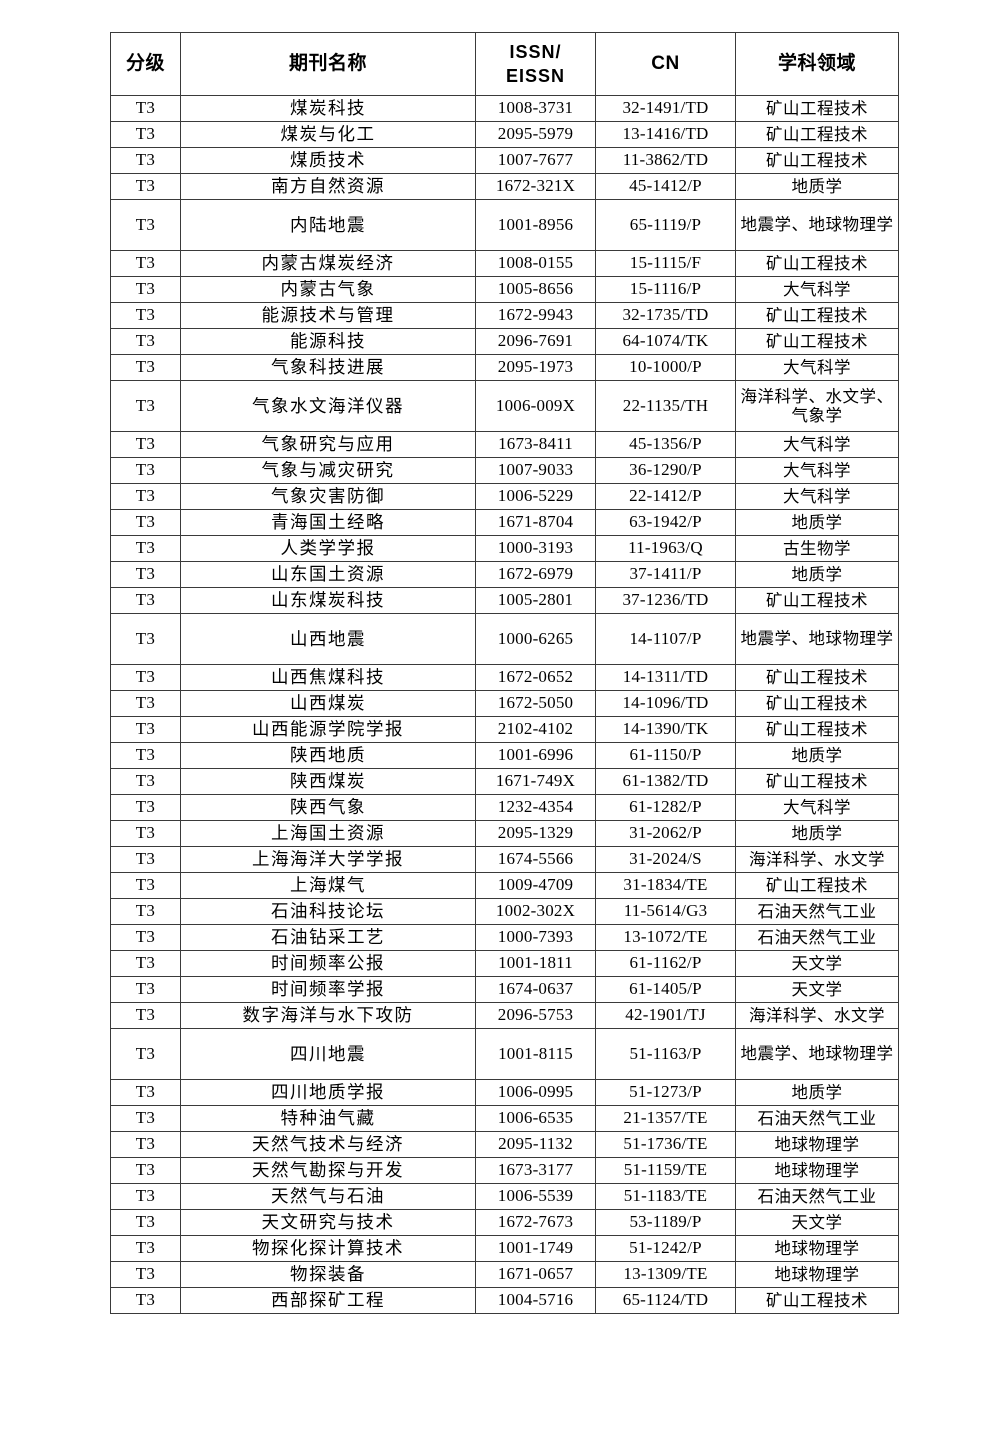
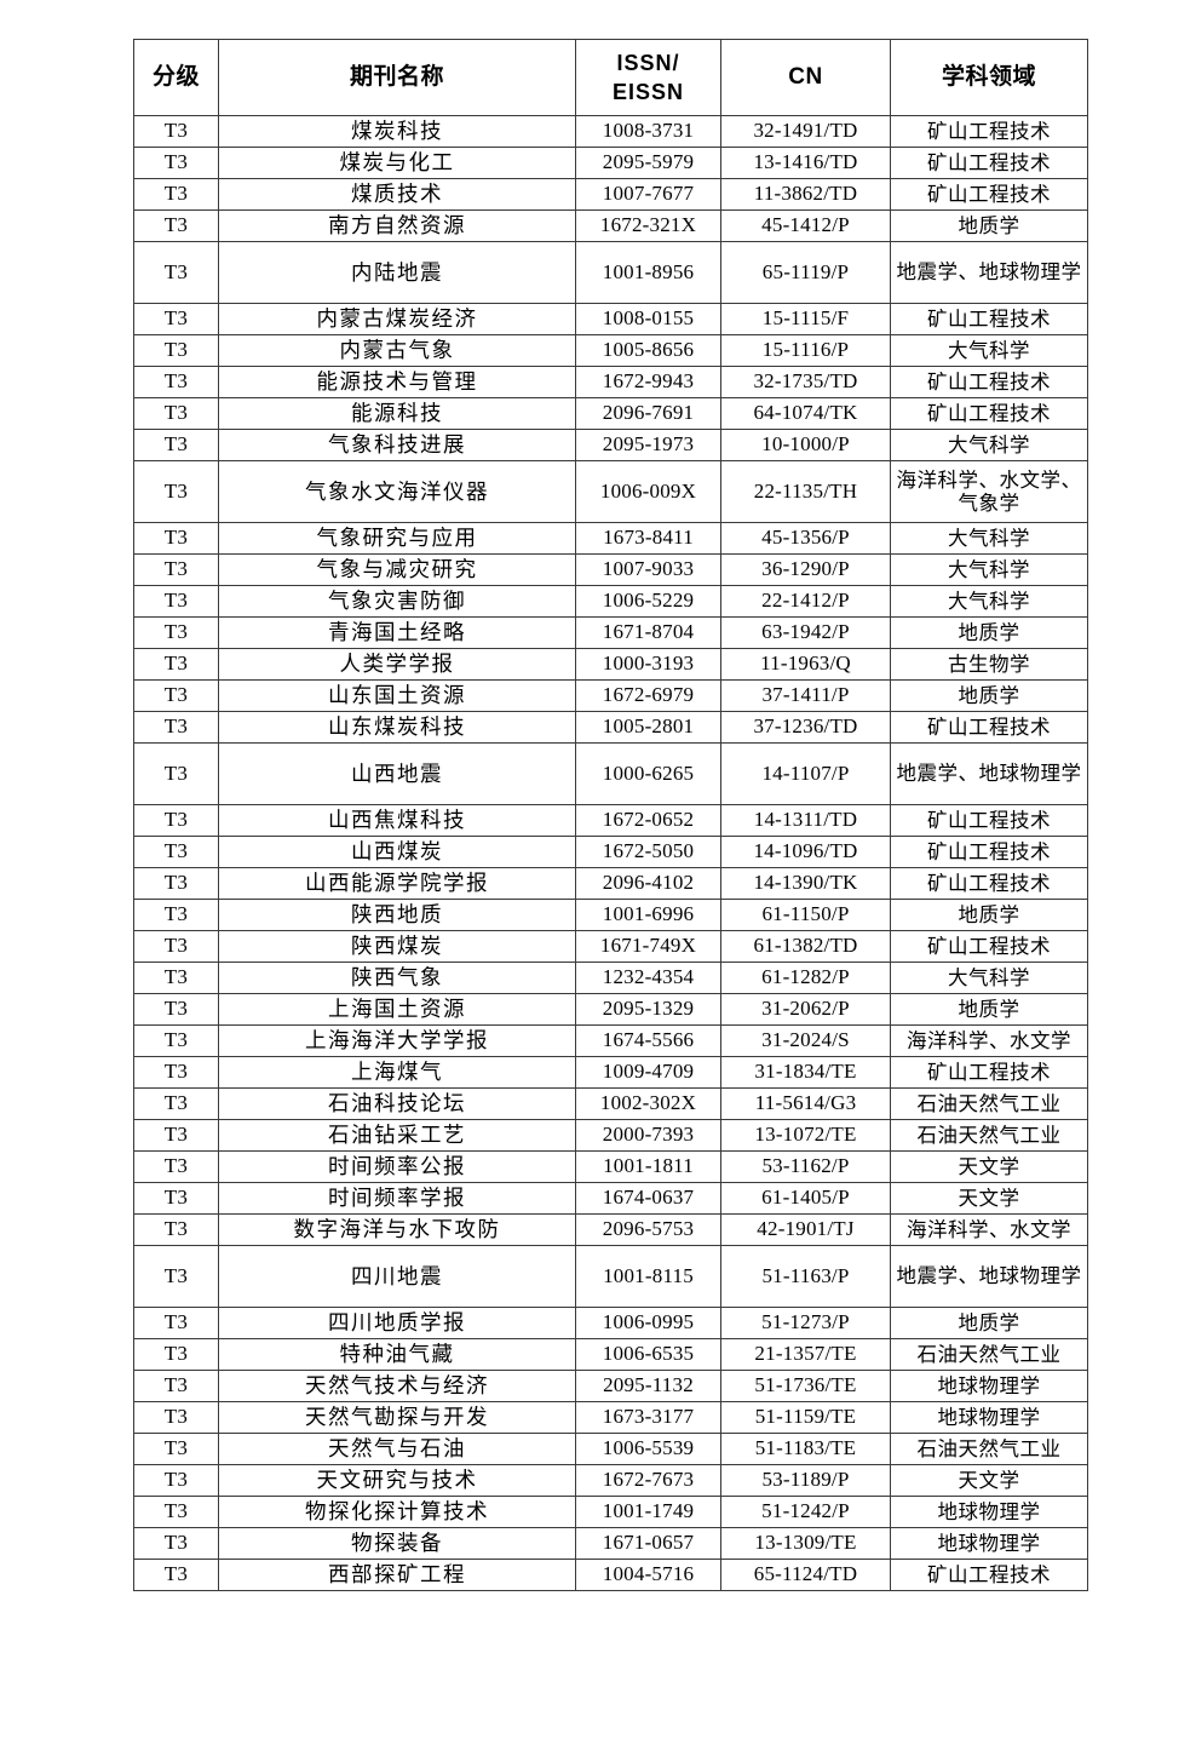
  分级	期刊名称	ISSN/ EISSN	CN	学科领域
  T3	煤炭科技	1008-3731	32-1491/TD	矿山工程技术
  T3	煤炭与化工	2095-5979	13-1416/TD	矿山工程技术
  T3	煤质技术	1007-7677	11-3862/TD	矿山工程技术
  T3	南方自然资源	1672-321X	45-1412/P	地质学
  T3	内陆地震	1001-8956	65-1119/P	地震学、地球物理学
  T3	内蒙古煤炭经济	1008-0155	15-1115/F	矿山工程技术
  T3	内蒙古气象	1005-8656	15-1116/P	大气科学
  T3	能源技术与管理	1672-9943	32-1735/TD	矿山工程技术
  T3	能源科技	2096-7691	64-1074/TK	矿山工程技术
  T3	气象科技进展	2095-1973	10-1000/P	大气科学
  T3	气象水文海洋仪器	1006-009X	22-1135/TH	海洋科学、水文学、气象学
  T3	气象研究与应用	1673-8411	45-1356/P	大气科学
  T3	气象与减灾研究	1007-9033	36-1290/P	大气科学
  T3	气象灾害防御	1006-5229	22-1412/P	大气科学
  T3	青海国土经略	1671-8704	63-1942/P	地质学
  T3	人类学学报	1000-3193	11-1963/Q	古生物学
  T3	山东国土资源	1672-6979	37-1411/P	地质学
  T3	山东煤炭科技	1005-2801	37-1236/TD	矿山工程技术
  T3	山西地震	1000-6265	14-1107/P	地震学、地球物理学
  T3	山西焦煤科技	1672-0652	14-1311/TD	矿山工程技术
  T3	山西煤炭	1672-5050	14-1096/TD	矿山工程技术
- T3	山西能源学院学报	2102-4102	14-1390/TK	矿山工程技术
+ T3	山西能源学院学报	2096-4102	14-1390/TK	矿山工程技术
  T3	陕西地质	1001-6996	61-1150/P	地质学
  T3	陕西煤炭	1671-749X	61-1382/TD	矿山工程技术
  T3	陕西气象	1232-4354	61-1282/P	大气科学
  T3	上海国土资源	2095-1329	31-2062/P	地质学
  T3	上海海洋大学学报	1674-5566	31-2024/S	海洋科学、水文学
  T3	上海煤气	1009-4709	31-1834/TE	矿山工程技术
  T3	石油科技论坛	1002-302X	11-5614/G3	石油天然气工业
- T3	石油钻采工艺	1000-7393	13-1072/TE	石油天然气工业
+ T3	石油钻采工艺	2000-7393	13-1072/TE	石油天然气工业
- T3	时间频率公报	1001-1811	61-1162/P	天文学
+ T3	时间频率公报	1001-1811	53-1162/P	天文学
  T3	时间频率学报	1674-0637	61-1405/P	天文学
  T3	数字海洋与水下攻防	2096-5753	42-1901/TJ	海洋科学、水文学
  T3	四川地震	1001-8115	51-1163/P	地震学、地球物理学
  T3	四川地质学报	1006-0995	51-1273/P	地质学
  T3	特种油气藏	1006-6535	21-1357/TE	石油天然气工业
  T3	天然气技术与经济	2095-1132	51-1736/TE	地球物理学
  T3	天然气勘探与开发	1673-3177	51-1159/TE	地球物理学
  T3	天然气与石油	1006-5539	51-1183/TE	石油天然气工业
  T3	天文研究与技术	1672-7673	53-1189/P	天文学
  T3	物探化探计算技术	1001-1749	51-1242/P	地球物理学
  T3	物探装备	1671-0657	13-1309/TE	地球物理学
  T3	西部探矿工程	1004-5716	65-1124/TD	矿山工程技术
